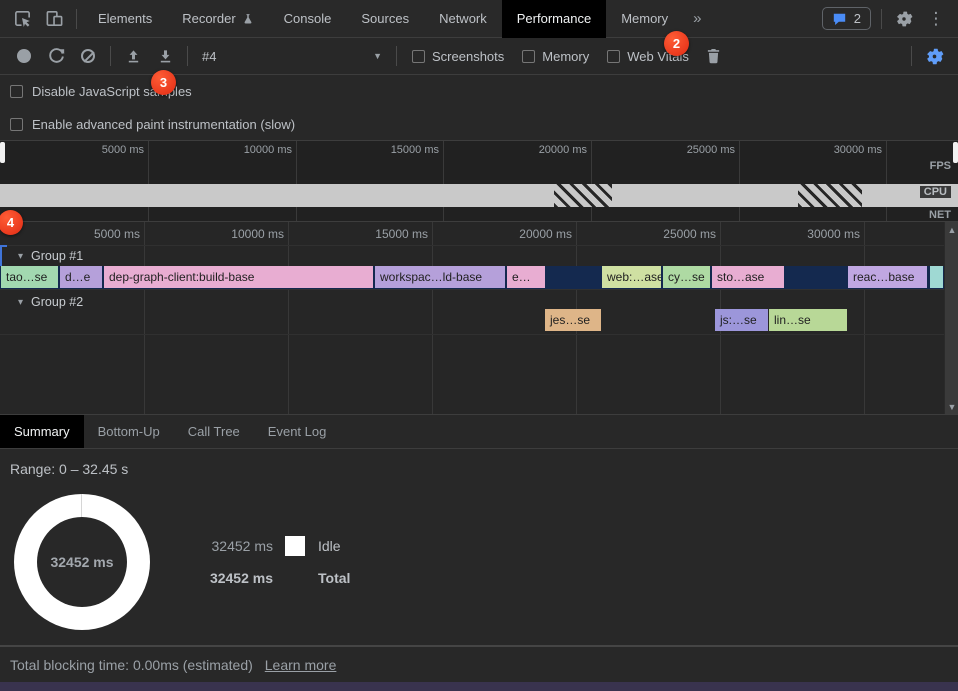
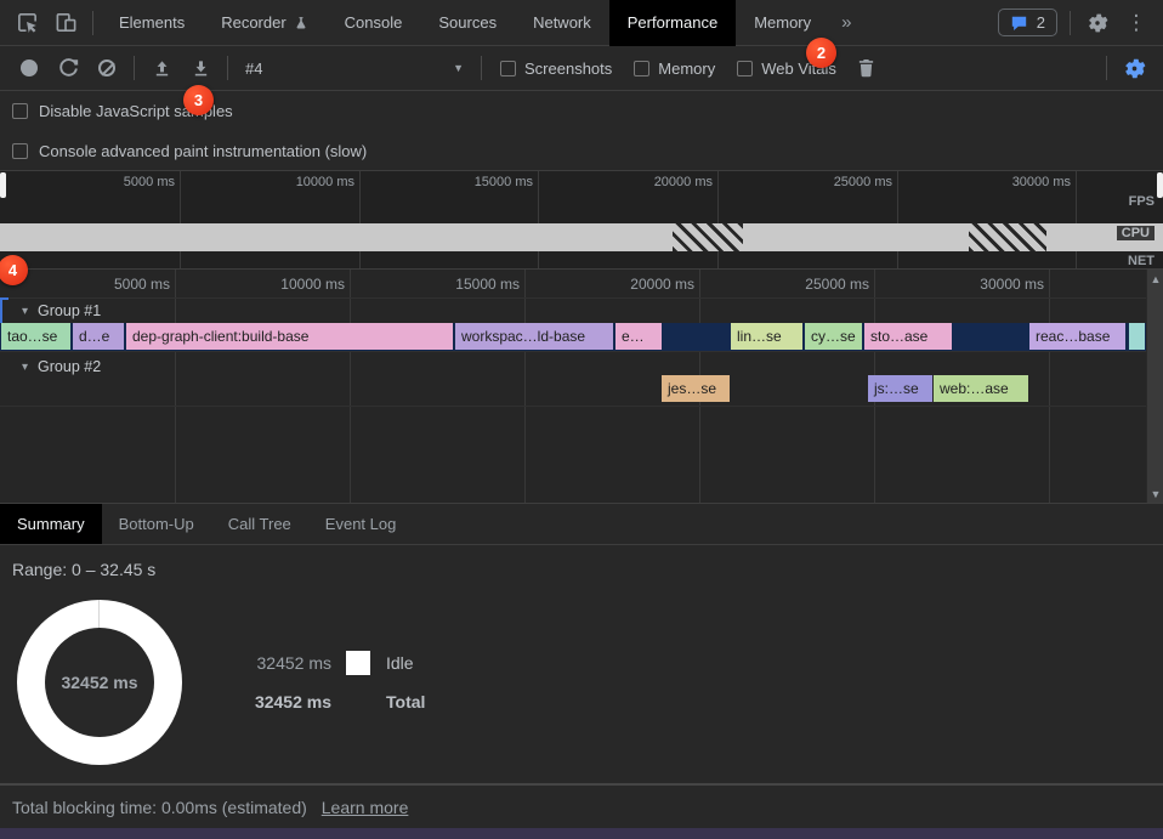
  Elements
  Recorder
  Console
  Sources
  Network
  Performance
  Memory
  »
  2
  ⋮
  #4
  ▼
  Screenshots
  Memory
  Web Vitals
  Disable JavaScript sales
- Enable advanced paint instrumentation (slow)
+ Console advanced paint instrumentation (slow)
  5000 ms
  10000 ms
  15000 ms
  20000 ms
  25000 ms
  30000 ms
  FPS
  CPU
  NET
  5000 ms
  10000 ms
  15000 ms
  20000 ms
  25000 ms
  30000 ms
  ▾
  Group #1
  tao…se
  d…e
  dep-graph-client:build-base
  workspac…ld-base
  e…
- web:…ase
+ lin…se
  cy…se
  sto…ase
  reac…base
  ▾
  Group #2
  jes…se
  js:…se
- lin…se
+ web:…ase
  ▲
  ▼
  Summary
  Bottom-Up
  Call Tree
  Event Log
  Range: 0 – 32.45 s
  32452 ms
  32452 ms
  Idle
  32452 ms
  Total
  Total blocking time: 0.00ms (estimated)
  Learn more
  2
  3
  4
